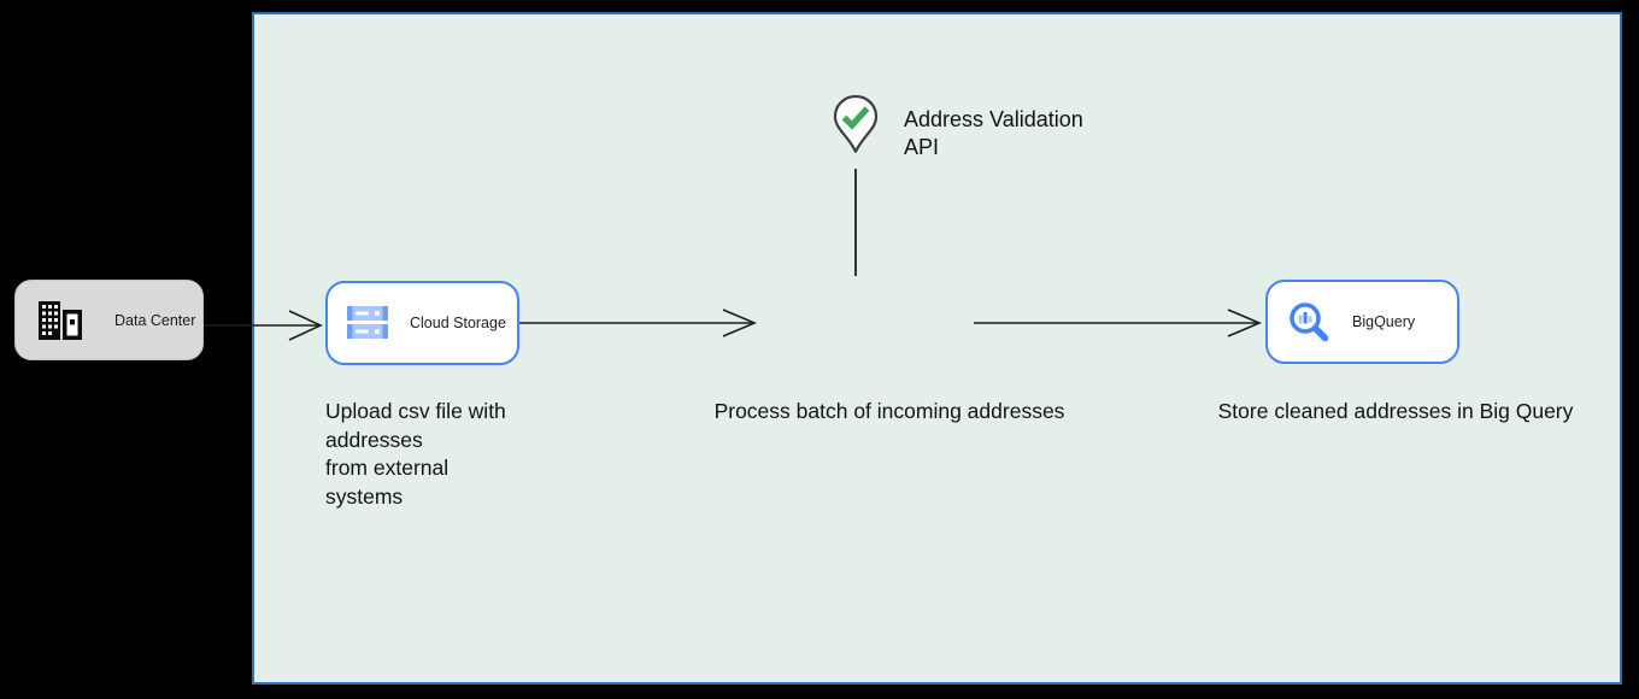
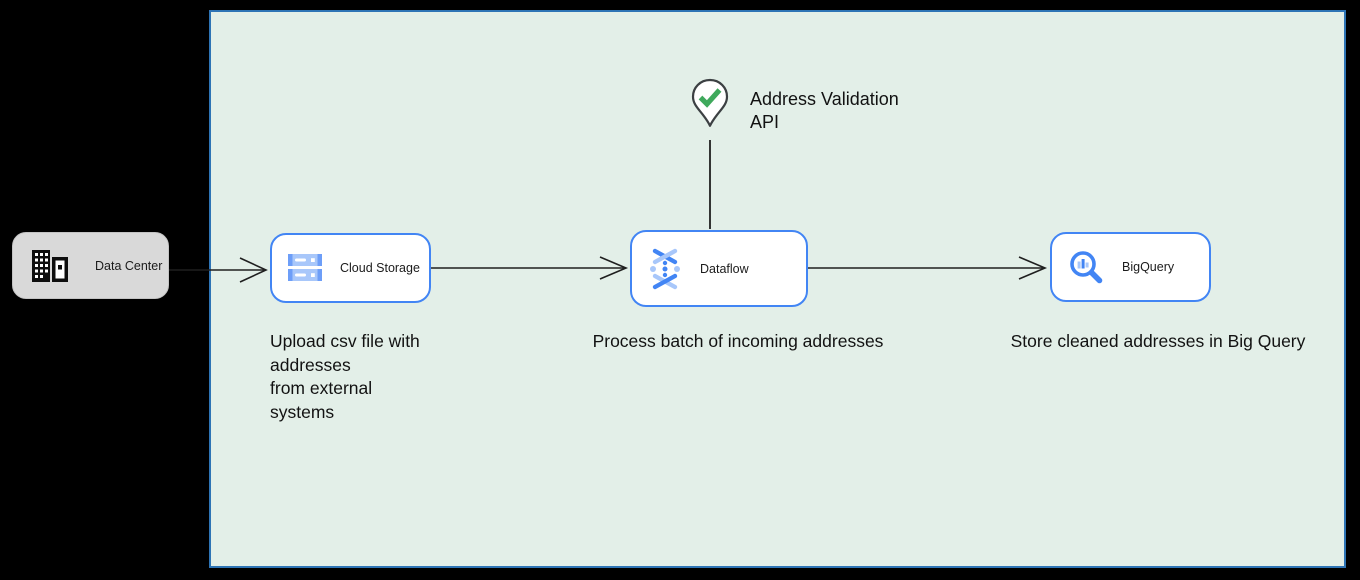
  Data Center
  Cloud Storage
+ Dataflow
  BigQuery
  Address Validation
  API
  Upload csv file with
  addresses
  from external
  systems
  Process batch of incoming addresses
  Store cleaned addresses in Big Query
